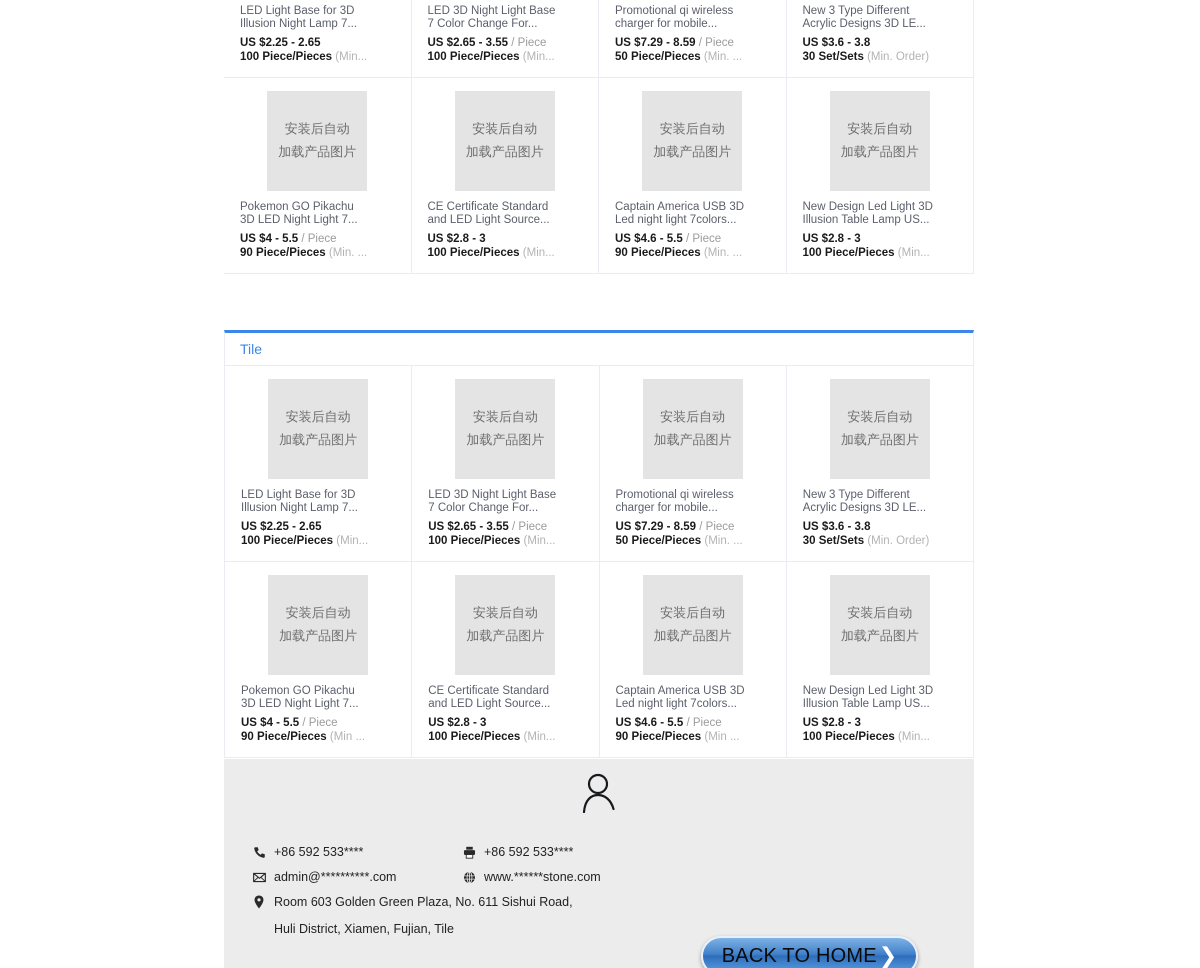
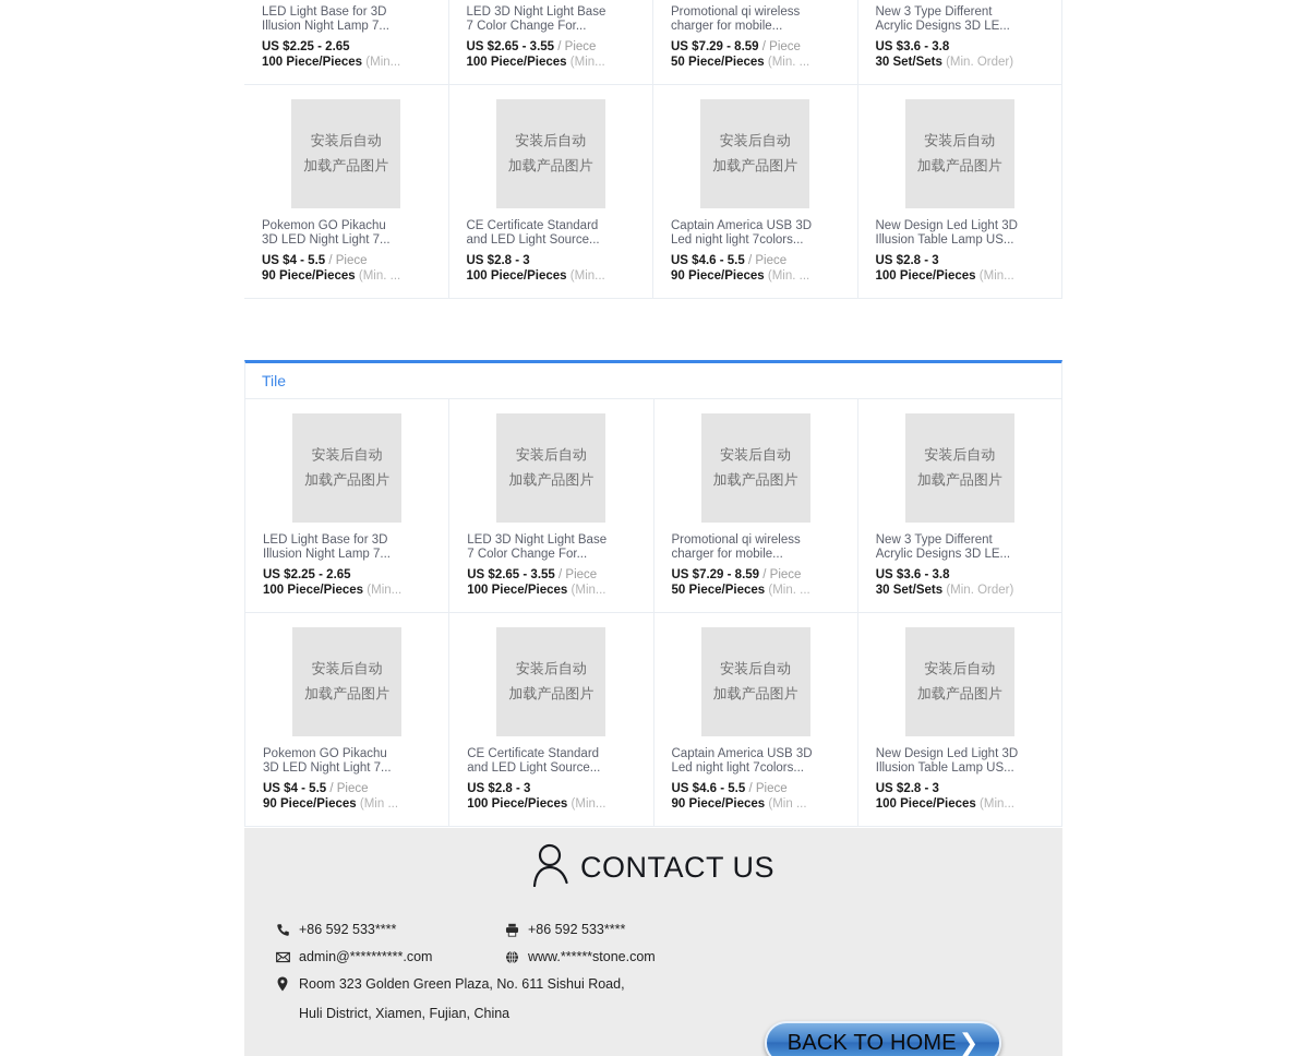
  LED Light Base for 3D
  Illusion Night Lamp 7...
  US $2.25 - 2.65
  100 Piece/Pieces (Min...
  LED 3D Night Light Base
  7 Color Change For...
  US $2.65 - 3.55 / Piece
  100 Piece/Pieces (Min...
  Promotional qi wireless
  charger for mobile...
  US $7.29 - 8.59 / Piece
  50 Piece/Pieces (Min. ...
  New 3 Type Different
  Acrylic Designs 3D LE...
  US $3.6 - 3.8
  30 Set/Sets (Min. Order)
  安装后自动
  加载产品图片
  Pokemon GO Pikachu
  3D LED Night Light 7...
  US $4 - 5.5 / Piece
  90 Piece/Pieces (Min. ...
  安装后自动
  加载产品图片
  CE Certificate Standard
  and LED Light Source...
  US $2.8 - 3
  100 Piece/Pieces (Min...
  安装后自动
  加载产品图片
  Captain America USB 3D
  Led night light 7colors...
  US $4.6 - 5.5 / Piece
  90 Piece/Pieces (Min. ...
  安装后自动
  加载产品图片
  New Design Led Light 3D
  Illusion Table Lamp US...
  US $2.8 - 3
  100 Piece/Pieces (Min...
  Tile
  安装后自动
  加载产品图片
  LED Light Base for 3D
  Illusion Night Lamp 7...
  US $2.25 - 2.65
  100 Piece/Pieces (Min...
  安装后自动
  加载产品图片
  LED 3D Night Light Base
  7 Color Change For...
  US $2.65 - 3.55 / Piece
  100 Piece/Pieces (Min...
  安装后自动
  加载产品图片
  Promotional qi wireless
  charger for mobile...
  US $7.29 - 8.59 / Piece
  50 Piece/Pieces (Min. ...
  安装后自动
  加载产品图片
  New 3 Type Different
  Acrylic Designs 3D LE...
  US $3.6 - 3.8
  30 Set/Sets (Min. Order)
  安装后自动
  加载产品图片
  Pokemon GO Pikachu
  3D LED Night Light 7...
  US $4 - 5.5 / Piece
  90 Piece/Pieces (Min ...
  安装后自动
  加载产品图片
  CE Certificate Standard
  and LED Light Source...
  US $2.8 - 3
  100 Piece/Pieces (Min...
  安装后自动
  加载产品图片
  Captain America USB 3D
  Led night light 7colors...
  US $4.6 - 5.5 / Piece
  90 Piece/Pieces (Min ...
  安装后自动
  加载产品图片
  New Design Led Light 3D
  Illusion Table Lamp US...
  US $2.8 - 3
  100 Piece/Pieces (Min...
+ CONTACT US
  +86 592 533****
  +86 592 533****
  admin@**********.com
  www.******stone.com
- Room 603 Golden Green Plaza, No. 611 Sishui Road,
+ Room 323 Golden Green Plaza, No. 611 Sishui Road,
- Huli District, Xiamen, Fujian, Tile
+ Huli District, Xiamen, Fujian, China
  BACK TO HOME
  ❯
